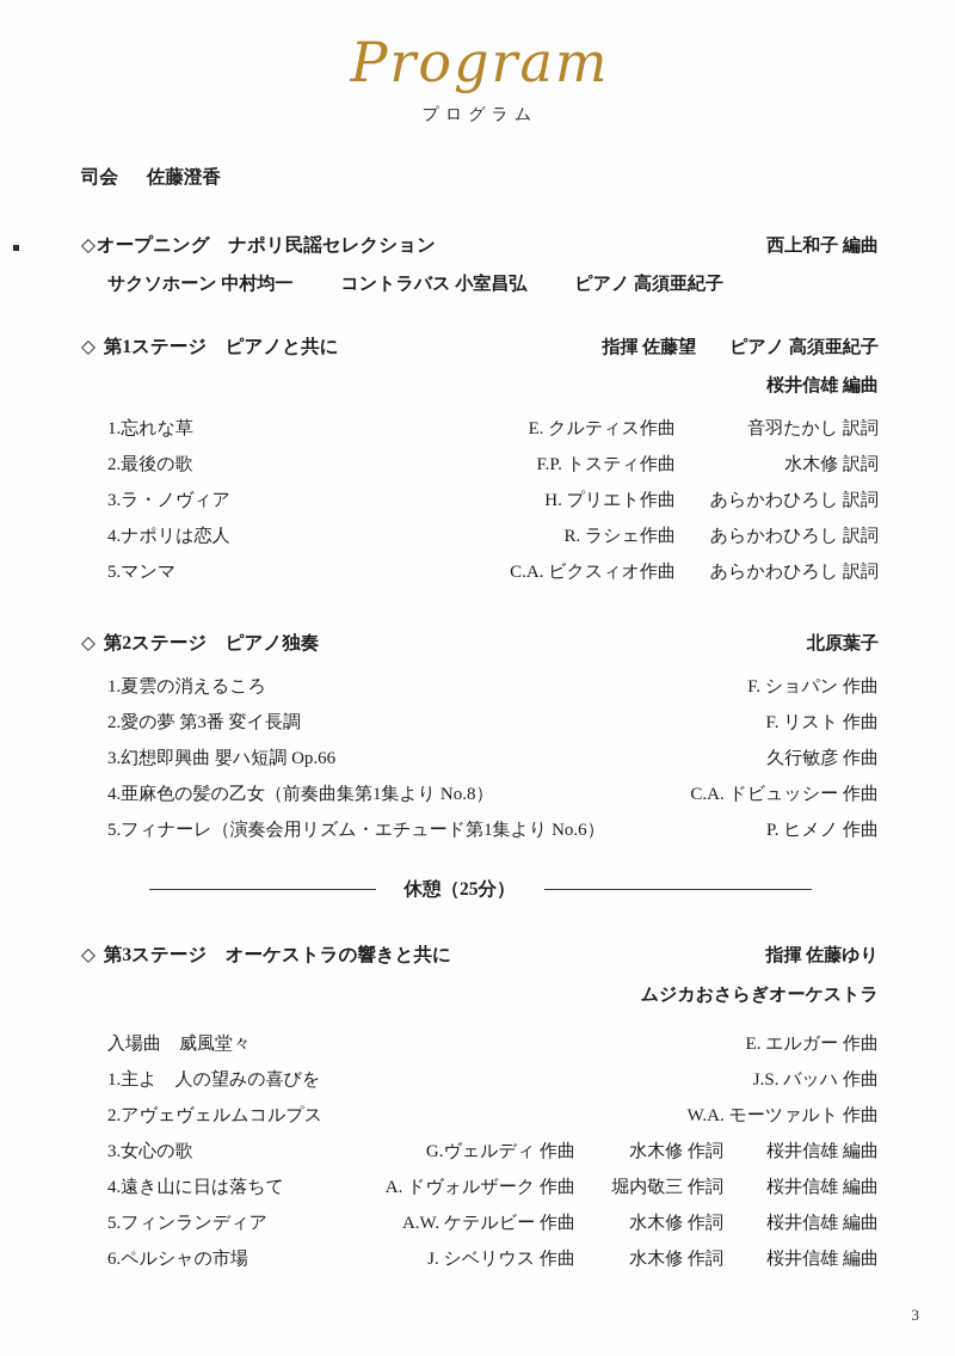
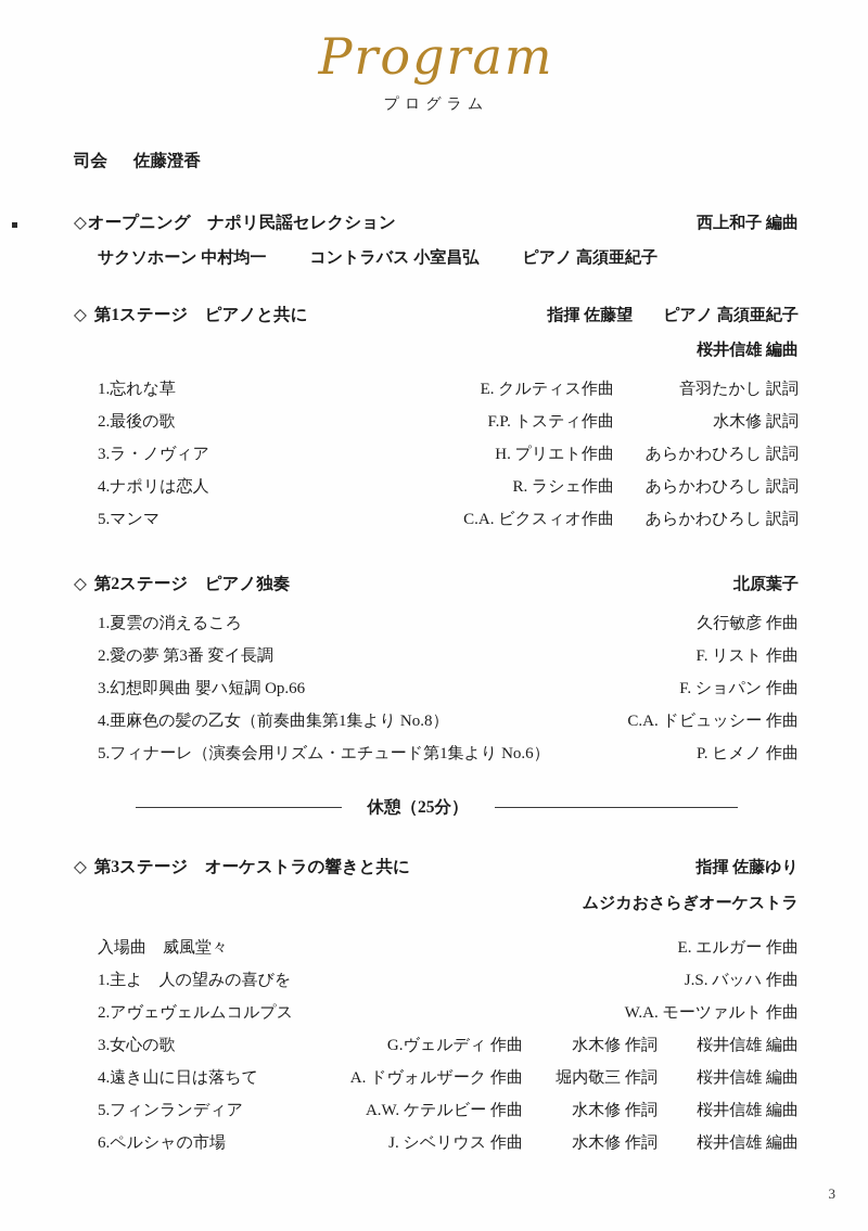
  Program
  プログラム
  司会 佐藤澄香
  ◇オープニング ナポリ民謡セレクション
  西上和子 編曲
  サクソホーン 中村均一
  コントラバス 小室昌弘
  ピアノ 高須亜紀子
  ◇ 第1ステージ ピアノと共に
  指揮 佐藤望
  ピアノ 高須亜紀子
  桜井信雄 編曲
  1.忘れな草
  E. クルティス作曲
  音羽たかし 訳詞
  2.最後の歌
  F.P. トスティ作曲
  水木修 訳詞
  3.ラ・ノヴィア
  H. プリエト作曲
  あらかわひろし 訳詞
  4.ナポリは恋人
  R. ラシェ作曲
  あらかわひろし 訳詞
  5.マンマ
  C.A. ビクスィオ作曲
  あらかわひろし 訳詞
  ◇ 第2ステージ ピアノ独奏
  北原葉子
  1.夏雲の消えるころ
- F. ショパン 作曲
+ 久行敏彦 作曲
  2.愛の夢 第3番 変イ長調
  F. リスト 作曲
  3.幻想即興曲 嬰ハ短調 Op.66
- 久行敏彦 作曲
+ F. ショパン 作曲
  4.亜麻色の髪の乙女（前奏曲集第1集より No.8）
  C.A. ドビュッシー 作曲
  5.フィナーレ（演奏会用リズム・エチュード第1集より No.6）
  P. ヒメノ 作曲
  休憩（25分）
  ◇ 第3ステージ オーケストラの響きと共に
  指揮 佐藤ゆり
  ムジカおさらぎオーケストラ
  入場曲 威風堂々
  E. エルガー 作曲
  1.主よ 人の望みの喜びを
  J.S. バッハ 作曲
  2.アヴェヴェルムコルプス
  W.A. モーツァルト 作曲
  3.女心の歌
  G.ヴェルディ 作曲
  水木修 作詞
  桜井信雄 編曲
  4.遠き山に日は落ちて
  A. ドヴォルザーク 作曲
  堀内敬三 作詞
  桜井信雄 編曲
  5.フィンランディア
  A.W. ケテルビー 作曲
  水木修 作詞
  桜井信雄 編曲
  6.ペルシャの市場
  J. シベリウス 作曲
  水木修 作詞
  桜井信雄 編曲
  3
